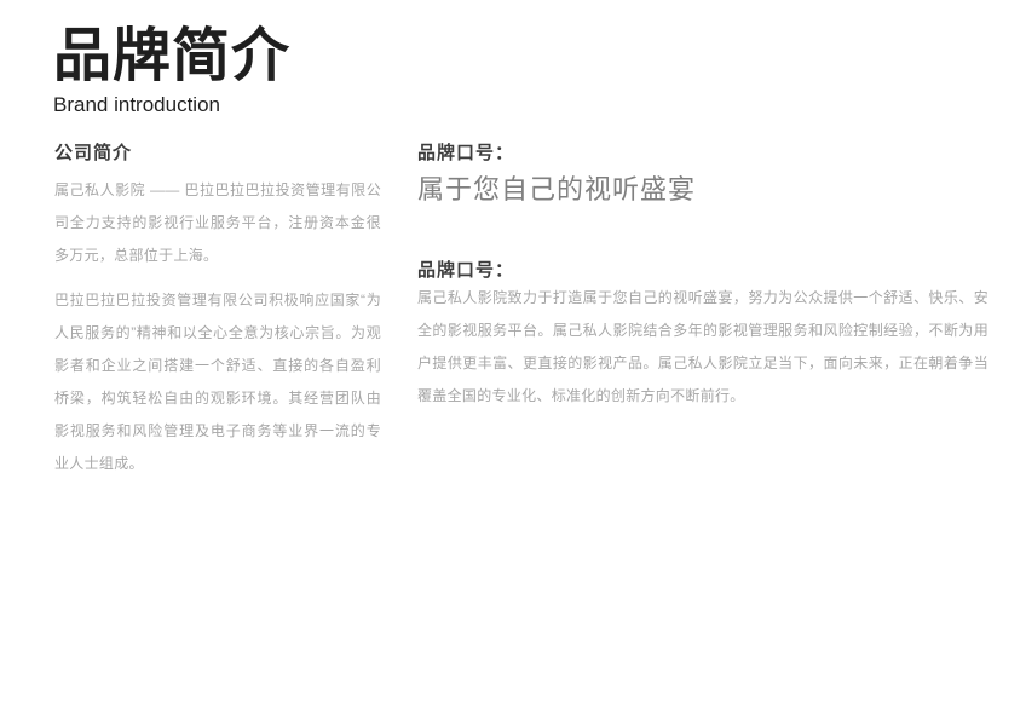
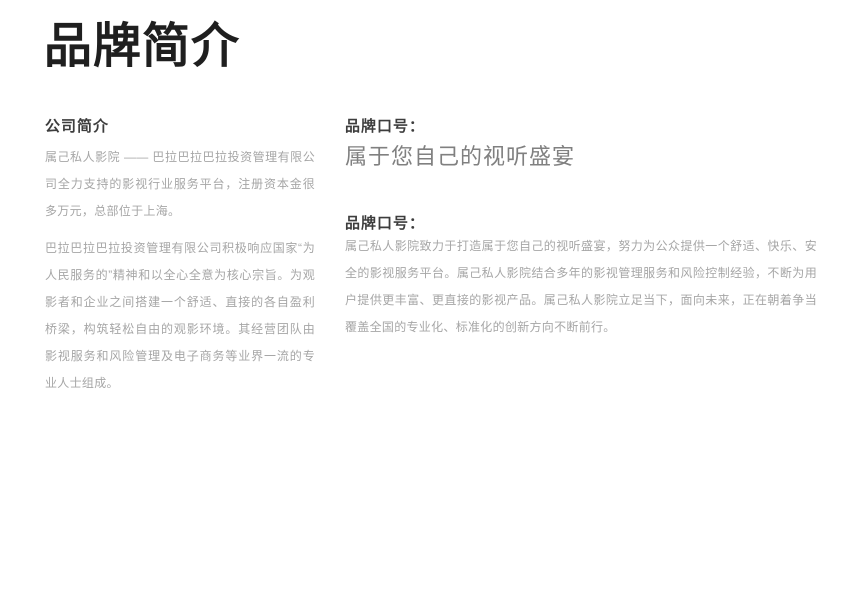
  品牌简介
- Brand introduction
  公司简介
  属己私人影院 —— 巴拉巴拉巴拉投资管理有限公司全力支持的影视行业服务平台，注册资本金很多万元，总部位于上海。
  巴拉巴拉巴拉投资管理有限公司积极响应国家“为人民服务的”精神和以全心全意为核心宗旨。为观影者和企业之间搭建一个舒适、直接的各自盈利桥梁，构筑轻松自由的观影环境。其经营团队由影视服务和风险管理及电子商务等业界一流的专业人士组成。
  品牌口号：
  属于您自己的视听盛宴
  品牌口号：
  属己私人影院致力于打造属于您自己的视听盛宴，努力为公众提供一个舒适、快乐、安全的影视服务平台。属己私人影院结合多年的影视管理服务和风险控制经验，不断为用户提供更丰富、更直接的影视产品。属己私人影院立足当下，面向未来，正在朝着争当覆盖全国的专业化、标准化的创新方向不断前行。
